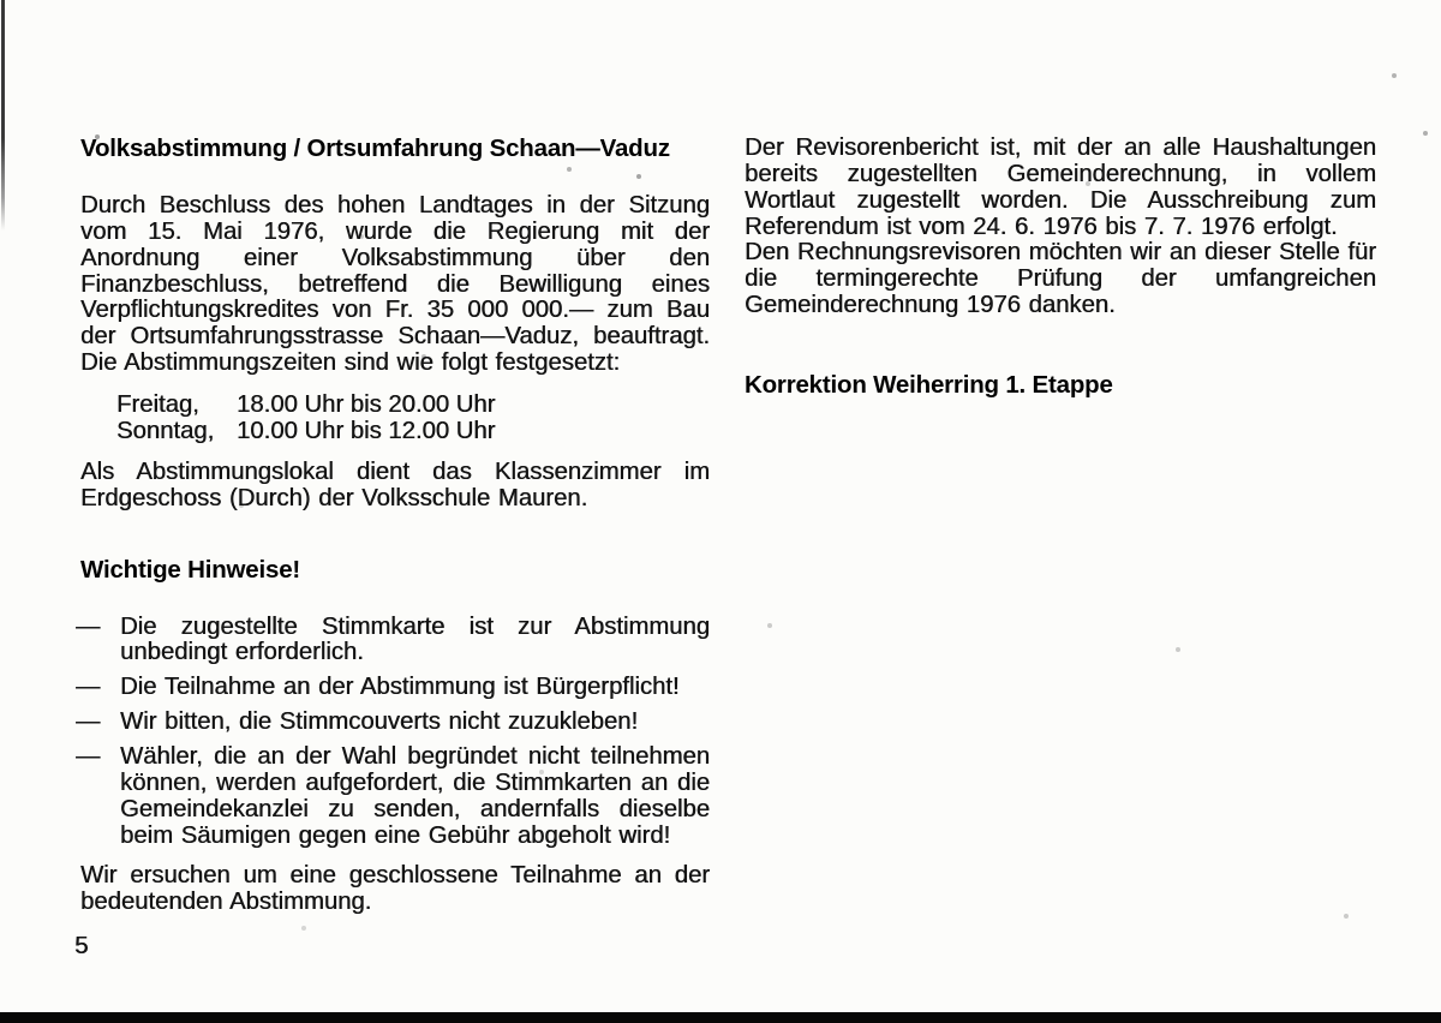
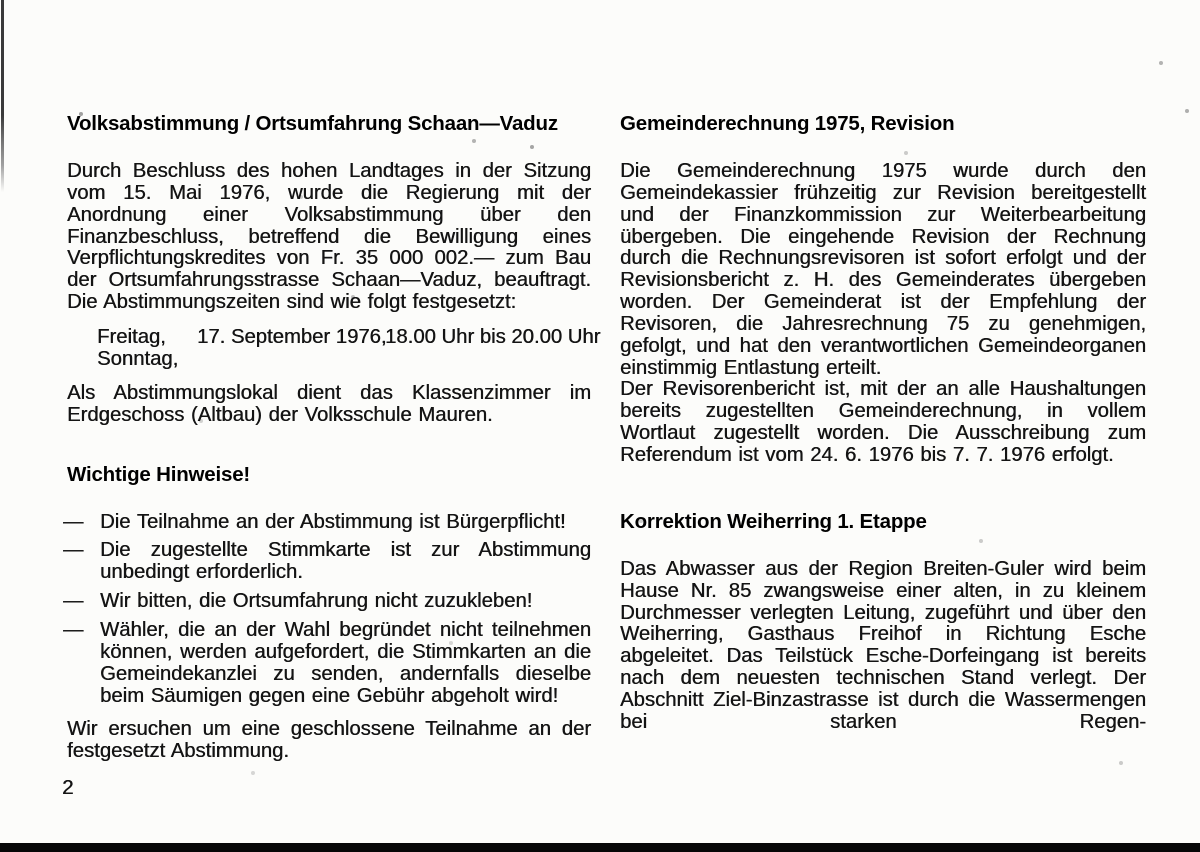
  Volksabstimmung / Ortsumfahrung Schaan—Vaduz
- Durch Beschluss des hohen Landtages in der Sitzung vom 15. Mai 1976, wurde die Regierung mit der Anordnung einer Volksabstimmung über den Finanzbeschluss, betreffend die Bewilligung eines Verpflichtungskredites von Fr. 35 000 000.— zum Bau der Ortsumfahrungsstrasse Schaan—Vaduz, beauftragt. Die Abstimmungszeiten sind wie folgt festgesetzt:
+ Durch Beschluss des hohen Landtages in der Sitzung vom 15. Mai 1976, wurde die Regierung mit der Anordnung einer Volksabstimmung über den Finanzbeschluss, betreffend die Bewilligung eines Verpflichtungskredites von Fr. 35 000 002.— zum Bau der Ortsumfahrungsstrasse Schaan—Vaduz, beauftragt. Die Abstimmungszeiten sind wie folgt festgesetzt:
  Freitag,
+ 17. September 1976,
  18.00 Uhr bis 20.00 Uhr
  Sonntag,
- 10.00 Uhr bis 12.00 Uhr
- Als Abstimmungslokal dient das Klassenzimmer im Erdgeschoss (Durch) der Volksschule Mauren.
+ Als Abstimmungslokal dient das Klassenzimmer im Erdgeschoss (Altbau) der Volksschule Mauren.
  Wichtige Hinweise!
  —
- Die zugestellte Stimmkarte ist zur Abstimmung unbedingt erforderlich.
+ Die Teilnahme an der Abstimmung ist Bürgerpflicht!
  —
- Die Teilnahme an der Abstimmung ist Bürgerpflicht!
+ Die zugestellte Stimmkarte ist zur Abstimmung unbedingt erforderlich.
  —
- Wir bitten, die Stimmcouverts nicht zuzukleben!
+ Wir bitten, die Ortsumfahrung nicht zuzukleben!
  —
  Wähler, die an der Wahl begründet nicht teilnehmen können, werden aufgefordert, die Stimmkarten an die Gemeindekanzlei zu senden, andernfalls dieselbe beim Säumigen gegen eine Gebühr abgeholt wird!
- Wir ersuchen um eine geschlossene Teilnahme an der bedeutenden Abstimmung.
+ Wir ersuchen um eine geschlossene Teilnahme an der festgesetzt Abstimmung.
+ Gemeinderechnung 1975, Revision
+ Die Gemeinderechnung 1975 wurde durch den Gemeindekassier frühzeitig zur Revision bereitgestellt und der Finanzkommission zur Weiterbearbeitung übergeben. Die eingehende Revision der Rechnung durch die Rechnungsrevisoren ist sofort erfolgt und der Revisionsbericht z. H. des Gemeinderates übergeben worden. Der Gemeinderat ist der Empfehlung der Revisoren, die Jahresrechnung 75 zu genehmigen, gefolgt, und hat den verantwortlichen Gemeindeorganen einstimmig Entlastung erteilt.
  Der Revisorenbericht ist, mit der an alle Haushaltungen bereits zugestellten Gemeinderechnung, in vollem Wortlaut zugestellt worden. Die Ausschreibung zum Referendum ist vom 24. 6. 1976 bis 7. 7. 1976 erfolgt.
- Den Rechnungsrevisoren möchten wir an dieser Stelle für die termingerechte Prüfung der umfangreichen Gemeinderechnung 1976 danken.
  Korrektion Weiherring 1. Etappe
+ Das Abwasser aus der Region Breiten-Guler wird beim Hause Nr. 85 zwangsweise einer alten, in zu kleinem Durchmesser verlegten Leitung, zugeführt und über den Weiherring, Gasthaus Freihof in Richtung Esche abgeleitet. Das Teilstück Esche-Dorfeingang ist bereits nach dem neuesten technischen Stand verlegt. Der Abschnitt Ziel-Binzastrasse ist durch die Wassermengen bei starken Regen-
- 5
+ 2
